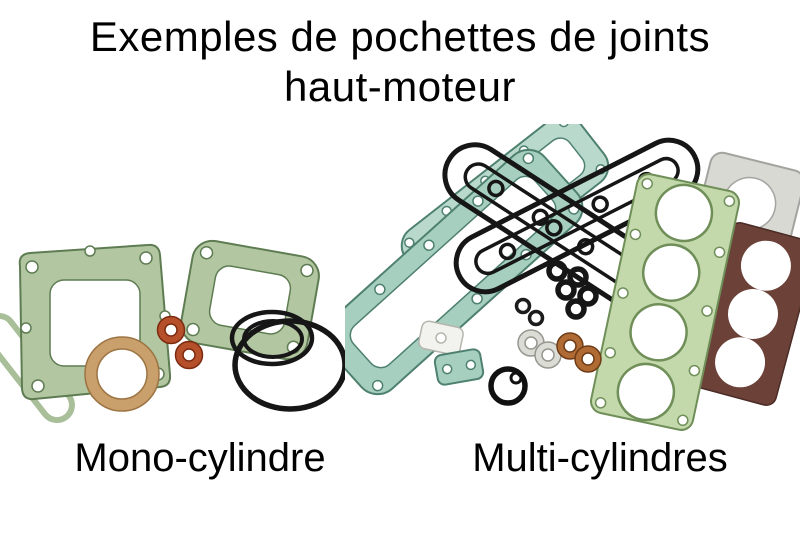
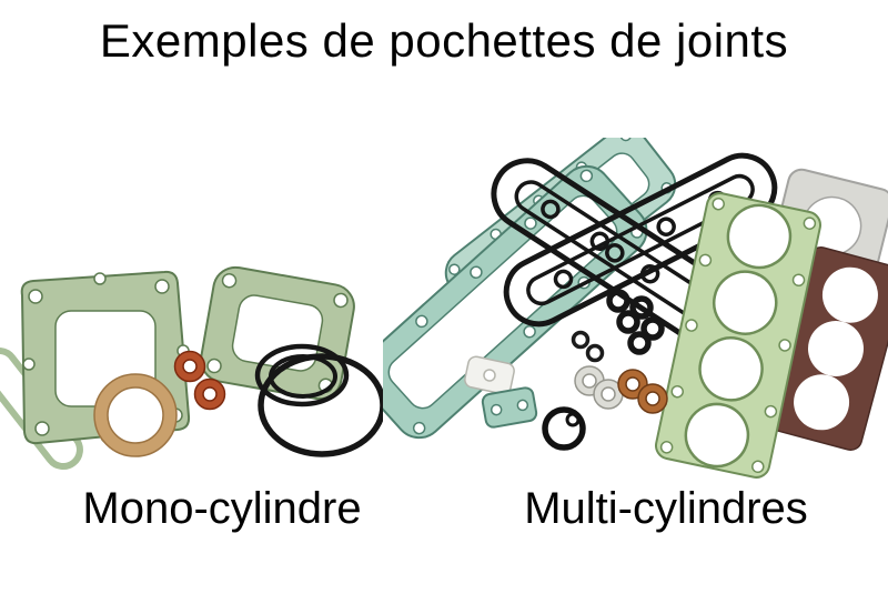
  Exemples de pochettes de joints
- haut-moteur
  Mono-cylindre
  Multi-cylindres
